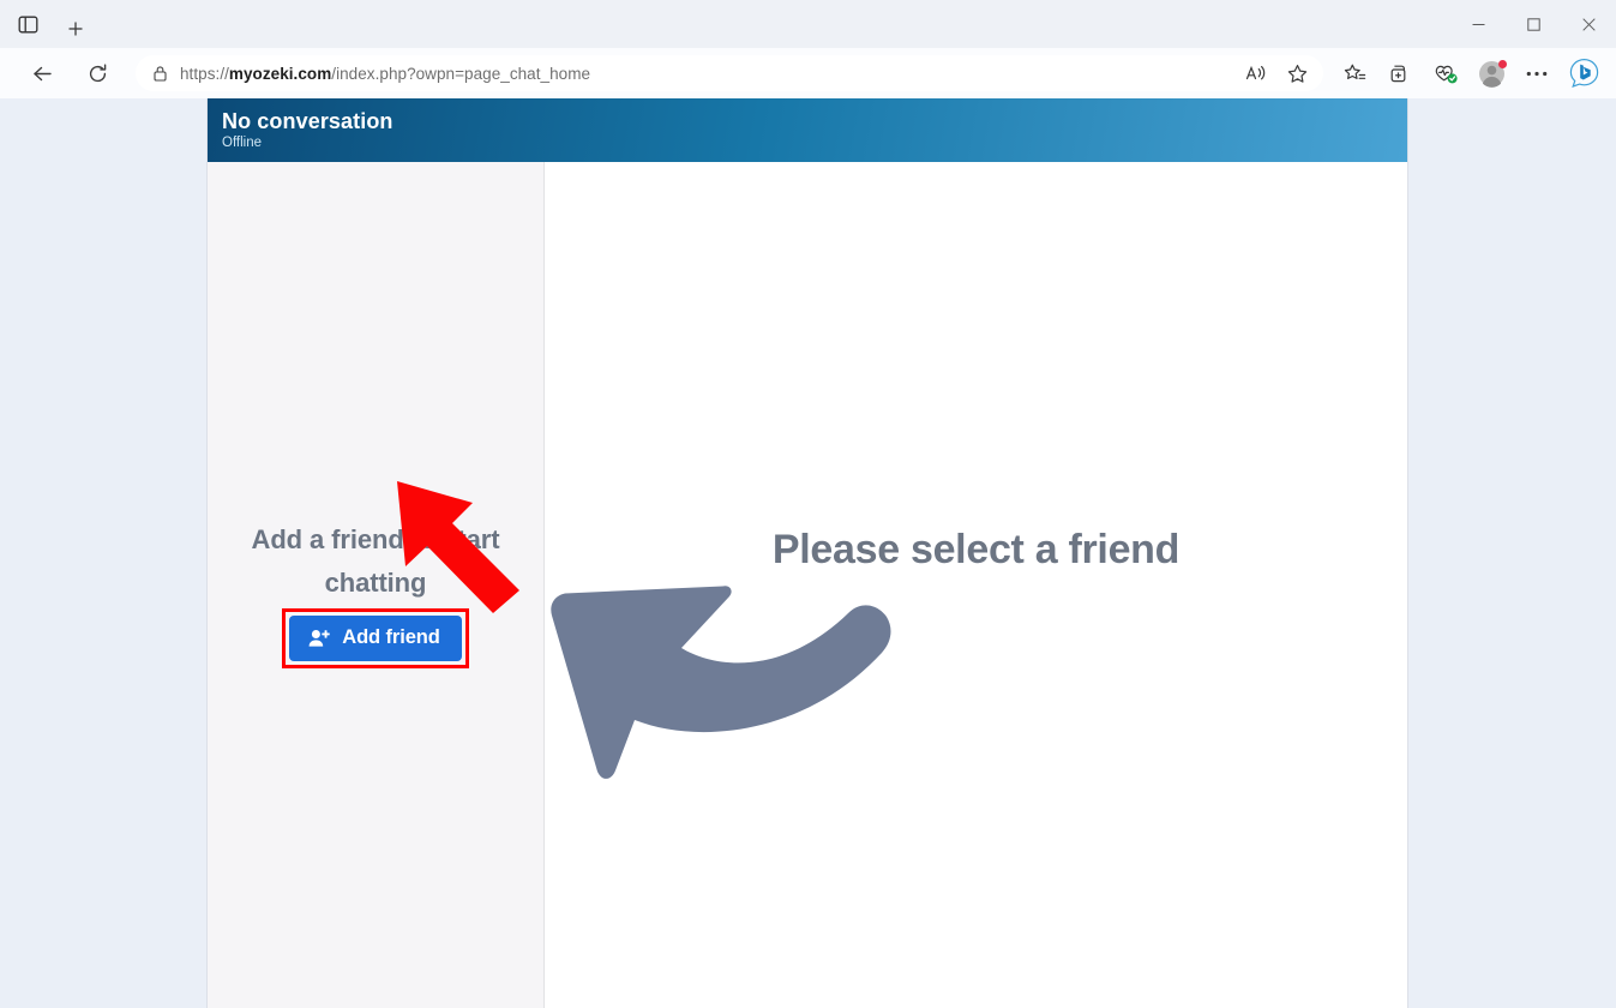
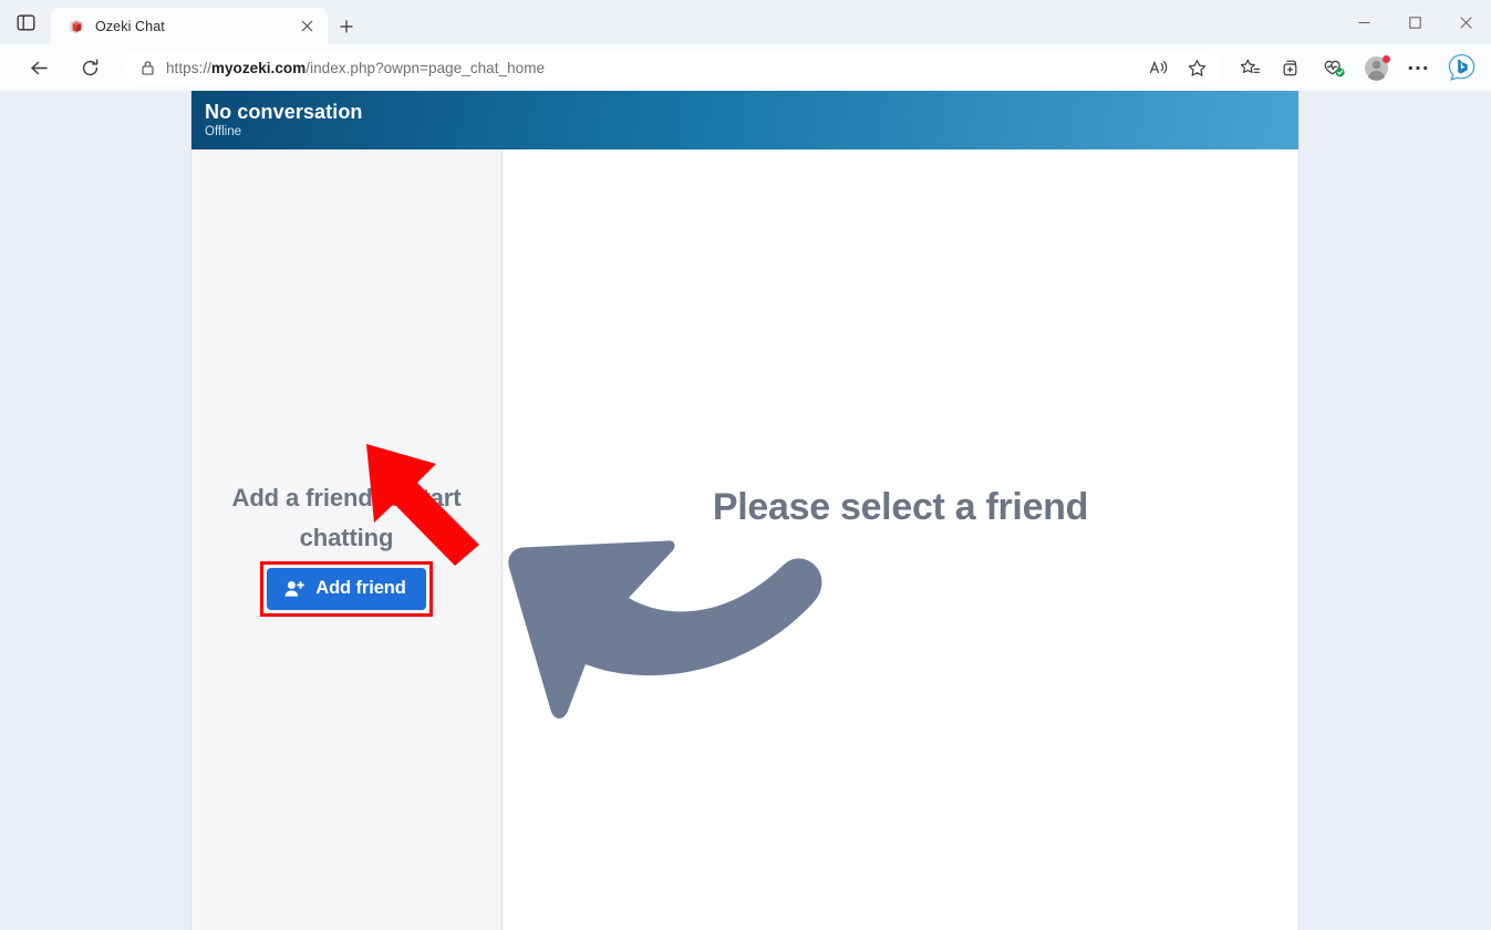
+ Ozeki Chat
  https://myozeki.com/index.php?owpn=page_chat_home
  No conversation
  Offline
  Add a friendart chatting
  Add friend
  Please select a friend
